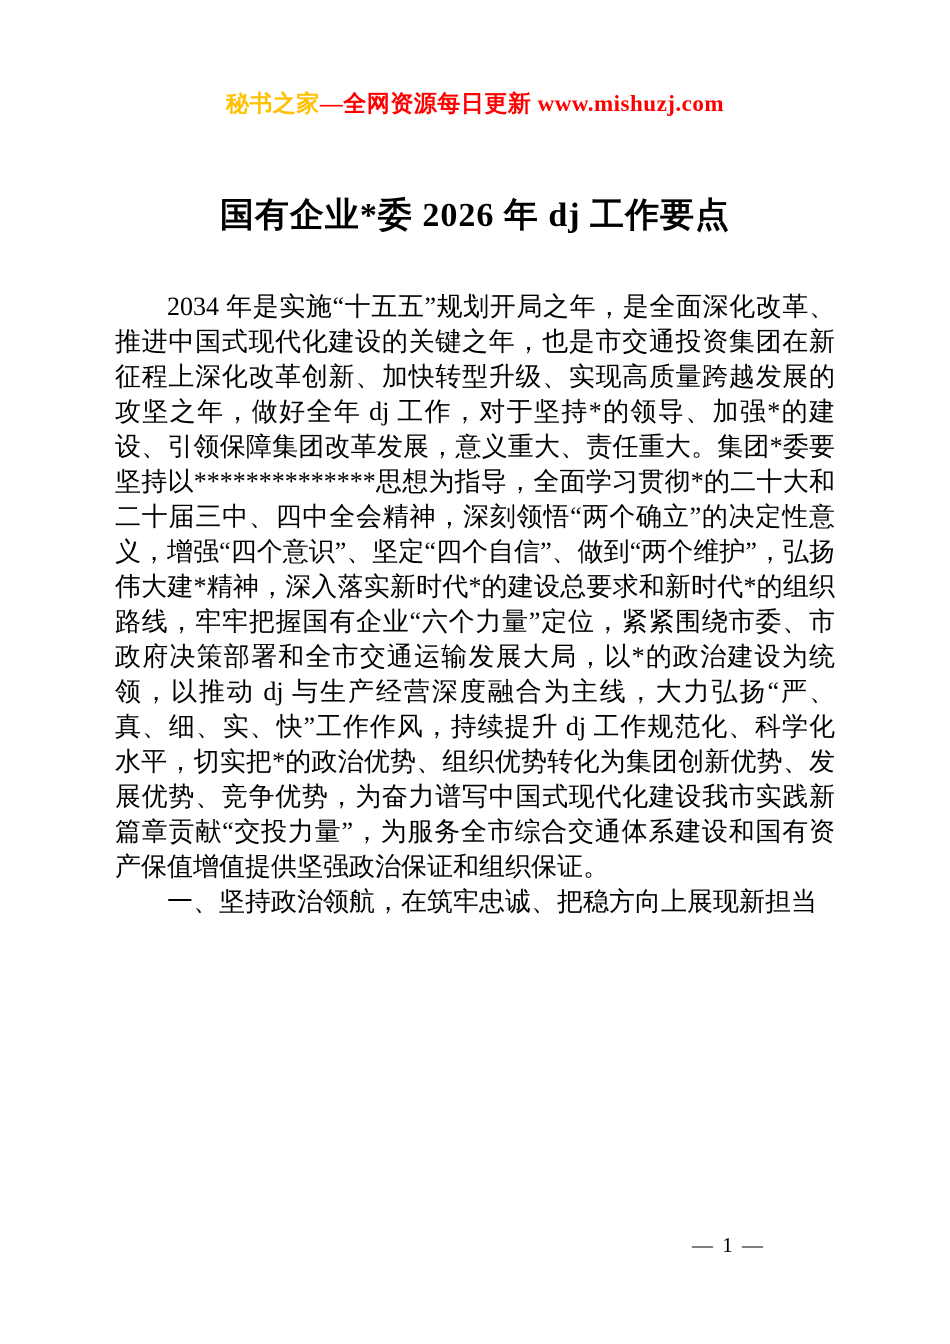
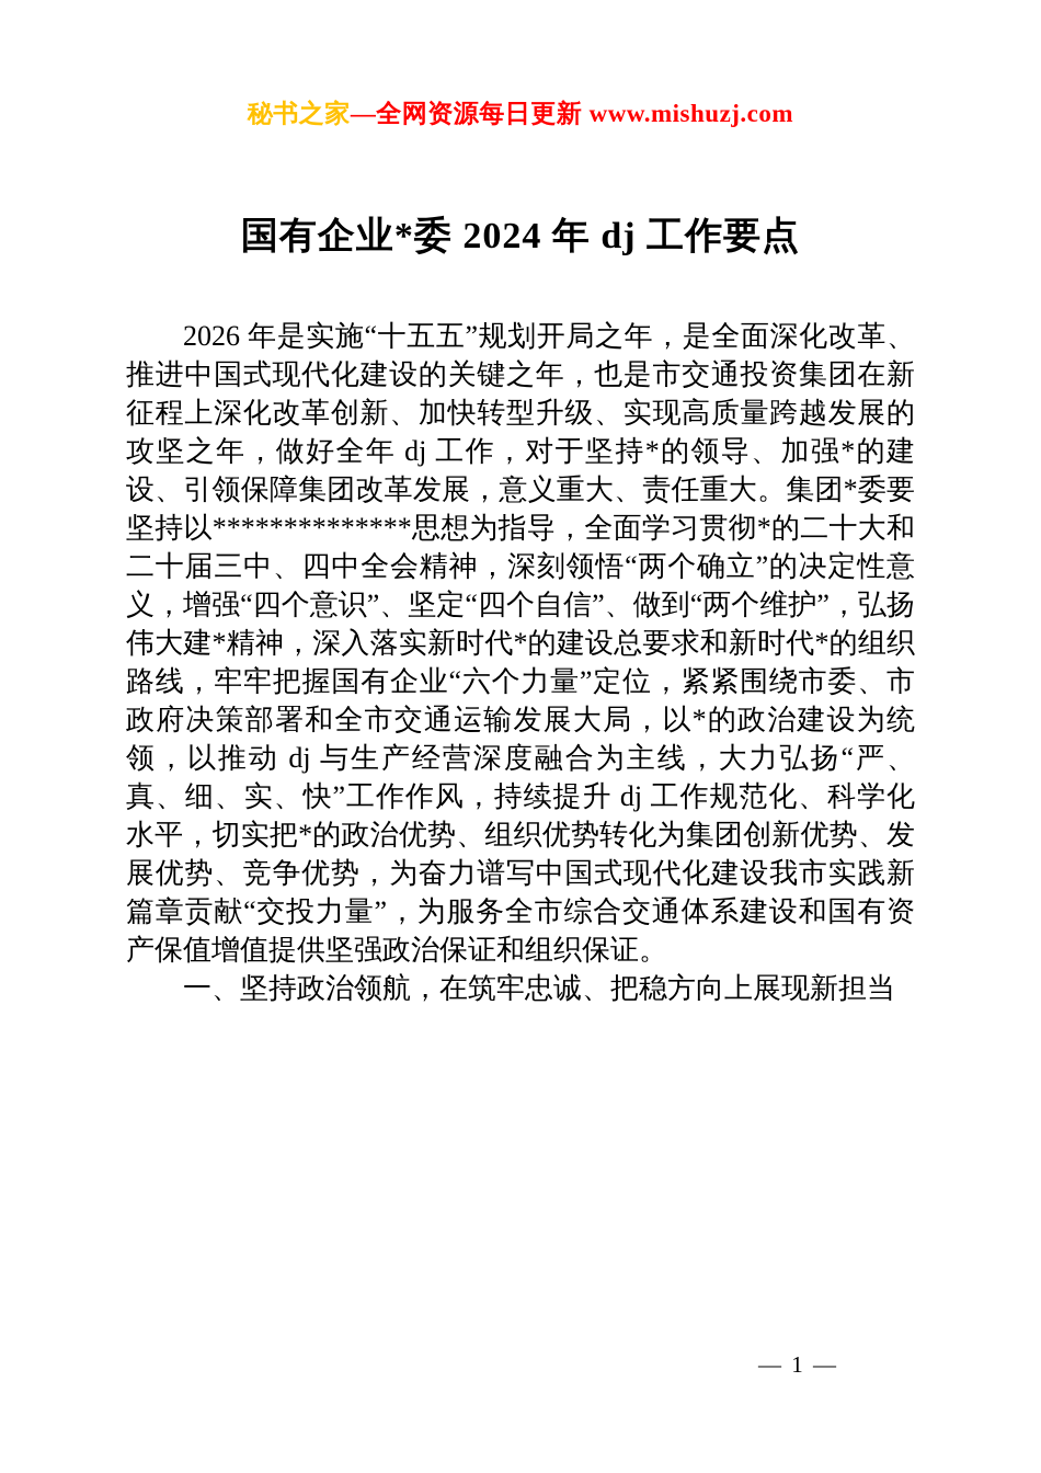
  秘书之家—全网资源每日更新 www.mishuzj.com
- 国有企业*委 2026 年 dj 工作要点
+ 国有企业*委 2024 年 dj 工作要点
- 2034 年是实施“十五五”规划开局之年，是全面深化改革、推进中国式现代化建设的关键之年，也是市交通投资集团在新征程上深化改革创新、加快转型升级、实现高质量跨越发展的攻坚之年，做好全年 dj 工作，对于坚持*的领导、加强*的建设、引领保障集团改革发展，意义重大、责任重大。集团*委要坚持以**************思想为指导，全面学习贯彻*的二十大和二十届三中、四中全会精神，深刻领悟“两个确立”的决定性意义，增强“四个意识”、坚定“四个自信”、做到“两个维护”，弘扬伟大建*精神，深入落实新时代*的建设总要求和新时代*的组织路线，牢牢把握国有企业“六个力量”定位，紧紧围绕市委、市政府决策部署和全市交通运输发展大局，以*的政治建设为统领，以推动 dj 与生产经营深度融合为主线，大力弘扬“严、真、细、实、快”工作作风，持续提升 dj 工作规范化、科学化水平，切实把*的政治优势、组织优势转化为集团创新优势、发展优势、竞争优势，为奋力谱写中国式现代化建设我市实践新篇章贡献“交投力量”，为服务全市综合交通体系建设和国有资产保值增值提供坚强政治保证和组织保证。
+ 2026 年是实施“十五五”规划开局之年，是全面深化改革、推进中国式现代化建设的关键之年，也是市交通投资集团在新征程上深化改革创新、加快转型升级、实现高质量跨越发展的攻坚之年，做好全年 dj 工作，对于坚持*的领导、加强*的建设、引领保障集团改革发展，意义重大、责任重大。集团*委要坚持以**************思想为指导，全面学习贯彻*的二十大和二十届三中、四中全会精神，深刻领悟“两个确立”的决定性意义，增强“四个意识”、坚定“四个自信”、做到“两个维护”，弘扬伟大建*精神，深入落实新时代*的建设总要求和新时代*的组织路线，牢牢把握国有企业“六个力量”定位，紧紧围绕市委、市政府决策部署和全市交通运输发展大局，以*的政治建设为统领，以推动 dj 与生产经营深度融合为主线，大力弘扬“严、真、细、实、快”工作作风，持续提升 dj 工作规范化、科学化水平，切实把*的政治优势、组织优势转化为集团创新优势、发展优势、竞争优势，为奋力谱写中国式现代化建设我市实践新篇章贡献“交投力量”，为服务全市综合交通体系建设和国有资产保值增值提供坚强政治保证和组织保证。
  一、坚持政治领航，在筑牢忠诚、把稳方向上展现新担当
  — 1 —
